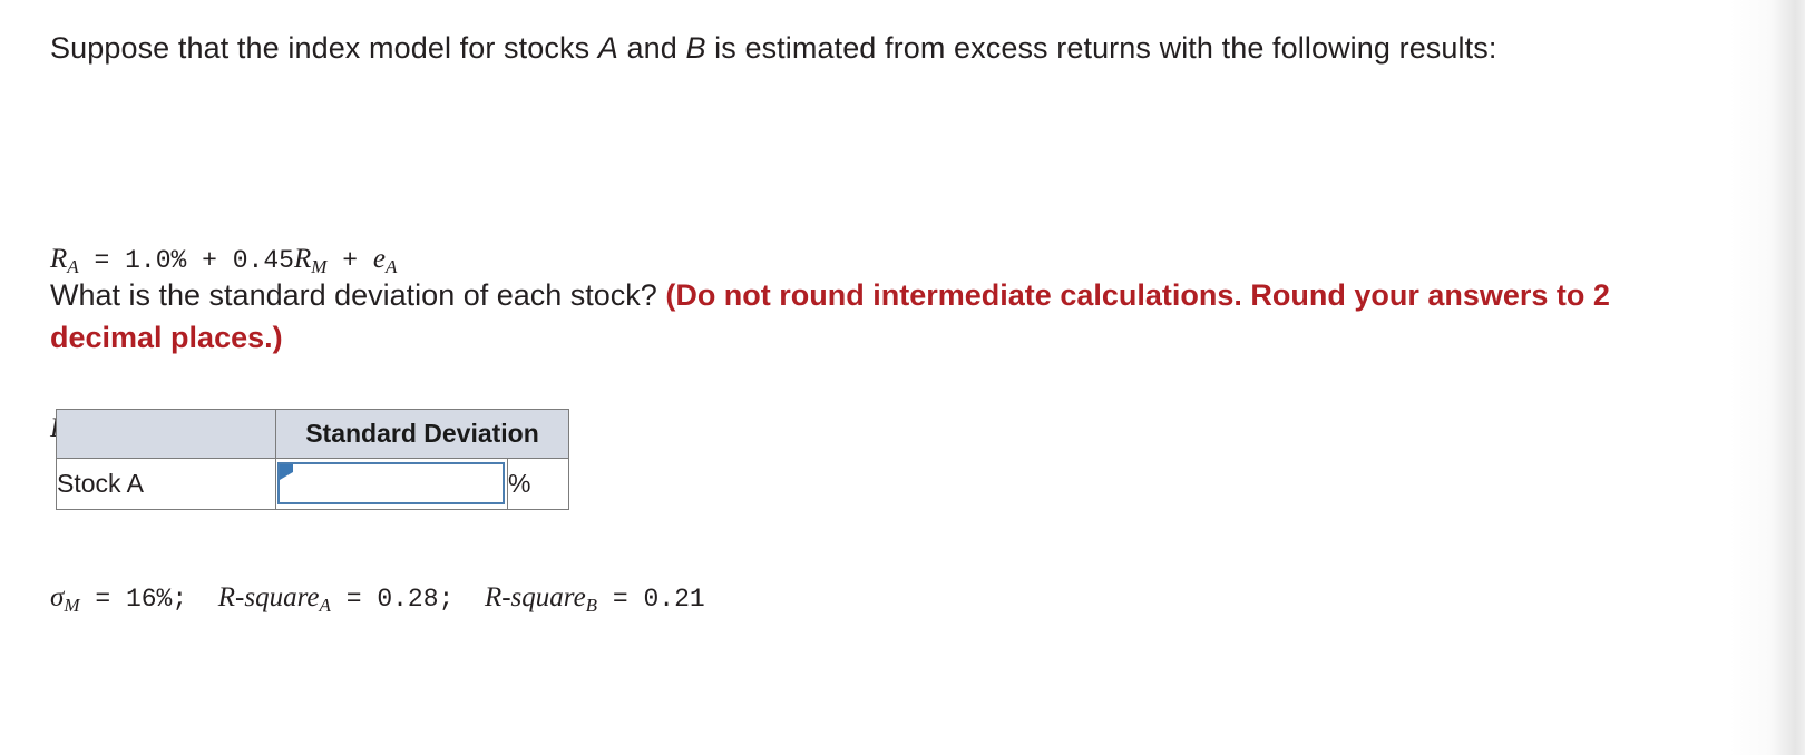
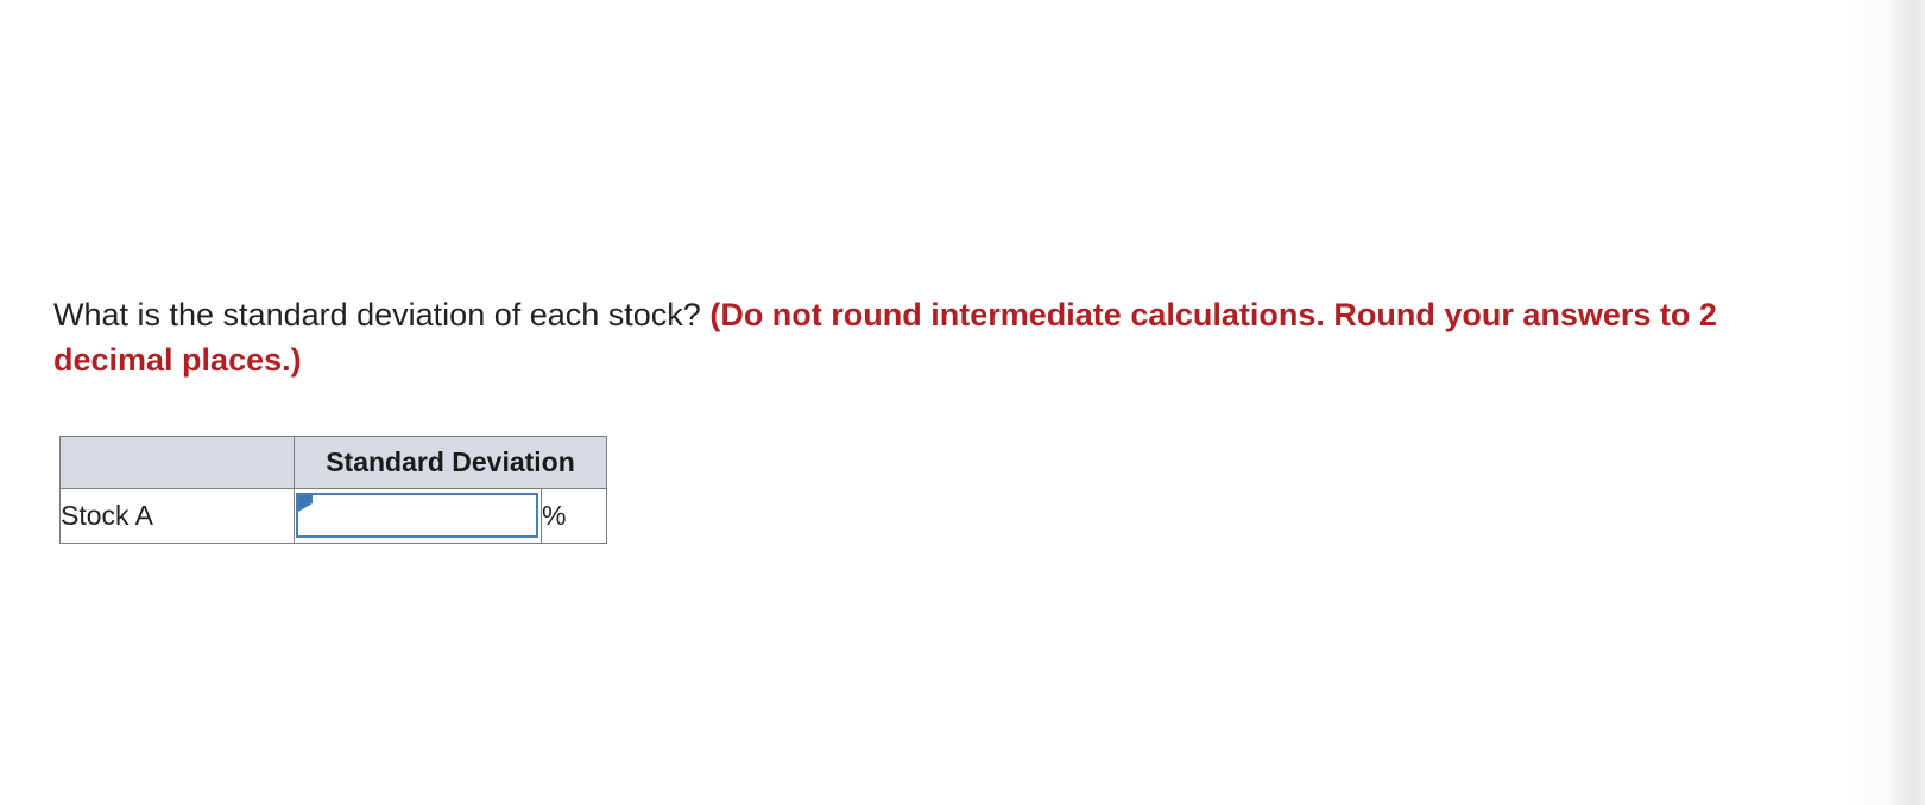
- Suppose that the index model for stocks A and B is estimated from excess returns with the following results:
- RA = 1.0% + 0.45RM + eA
- σM = 16%; R-squareA = 0.28; R-squareB = 0.21
  What is the standard deviation of each stock? (Do not round intermediate calculations. Round your answers to 2 decimal places.)
  	Standard Deviation
  Stock A		%
